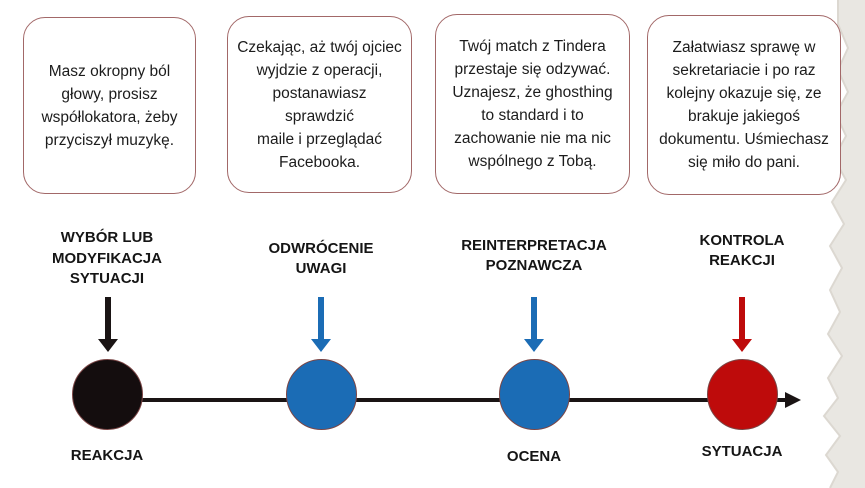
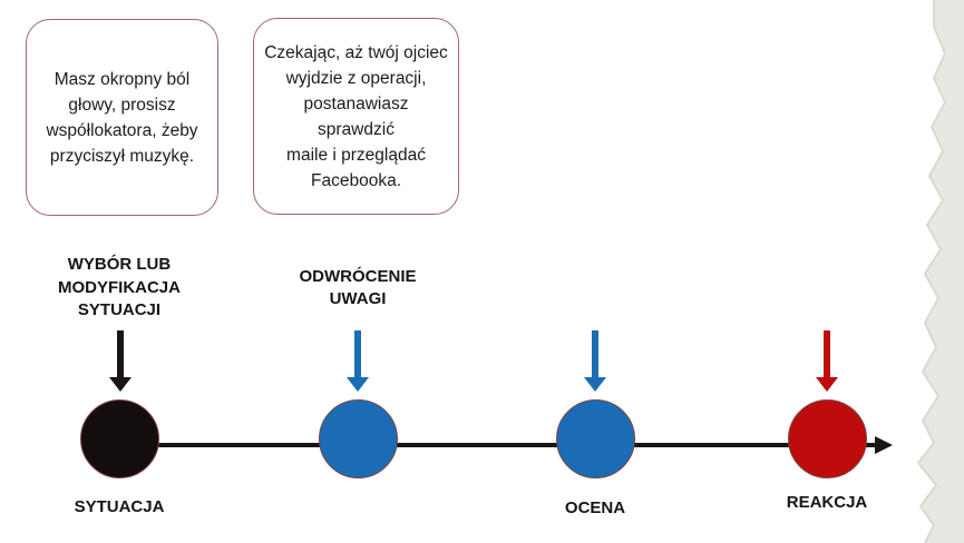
  Masz okropny ból
  głowy, prosisz
  współlokatora, żeby
  przyciszył muzykę.
  Czekając, aż twój ojciec
  wyjdzie z operacji,
  postanawiasz sprawdzić
  maile i przeglądać
  Facebooka.
- Twój match z Tindera
- przestaje się odzywać.
- Uznajesz, że ghosthing
- to standard i to
- zachowanie nie ma nic
- wspólnego z Tobą.
- Załatwiasz sprawę w
- sekretariacie i po raz
- kolejny okazuje się, ze
- brakuje jakiegoś
- dokumentu. Uśmiechasz
- się miło do pani.
  WYBÓR LUB
  MODYFIKACJA
  SYTUACJI
  ODWRÓCENIE
  UWAGI
- REINTERPRETACJA
- POZNAWCZA
- KONTROLA
- REAKCJI
- REAKCJA
+ SYTUACJA
  OCENA
- SYTUACJA
+ REAKCJA
